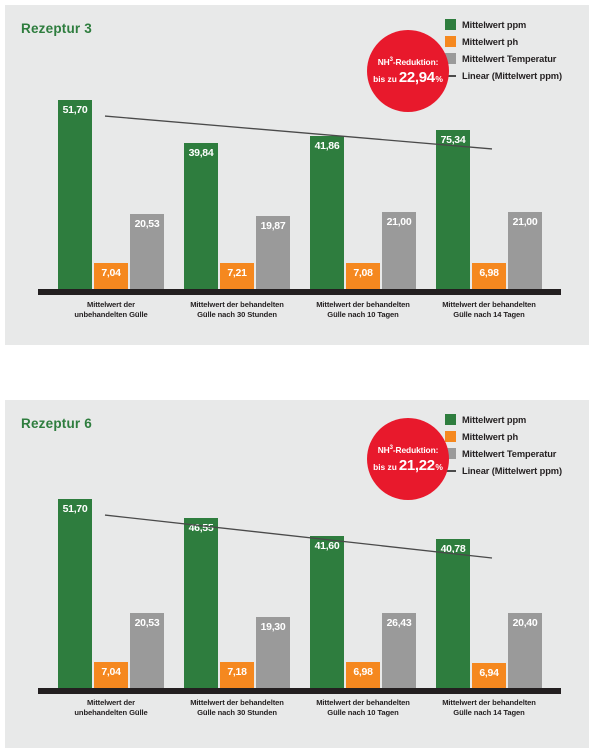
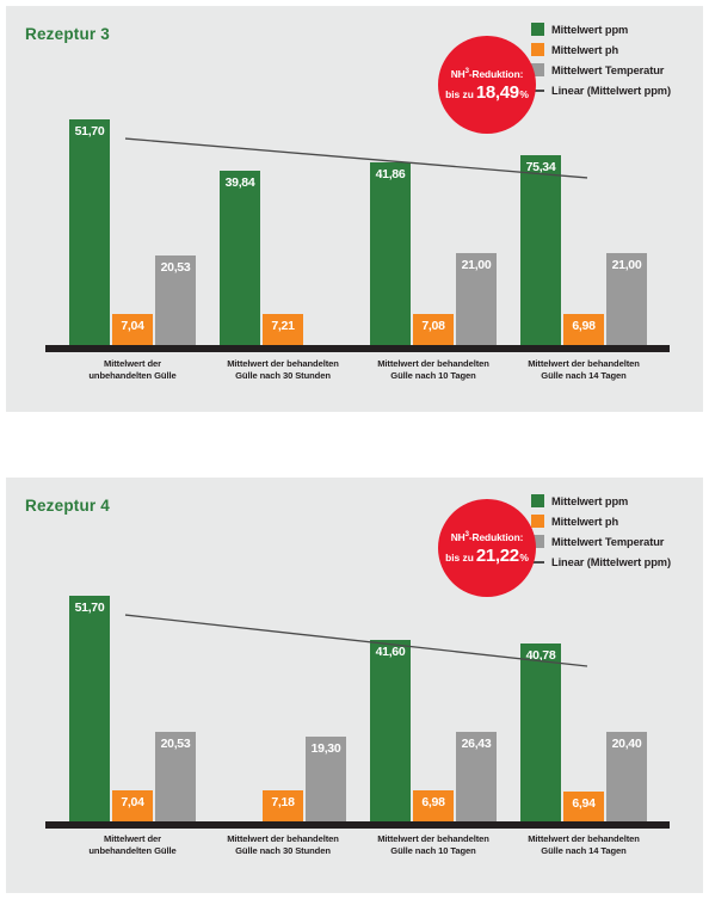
  Rezeptur 3
  Mittelwert ppm
  Mittelwert ph
  Mittelwert Temperatur
  Linear (Mittelwert ppm)
  NH -Reduktion:
  bis zu
- 22,94
+ 18,49
  %
  51,70
  39,84
  41,86
  75,34
  7,04
  7,21
  7,08
  6,98
  20,53
- 19,87
  21,00
  21,00
  Mittelwert der
  unbehandelten Gülle
  Mittelwert der behandelten
  Gülle nach 30 Stunden
  Mittelwert der behandelten
  Gülle nach 10 Tagen
  Mittelwert der behandelten
  Gülle nach 14 Tagen
- Rezeptur 6
+ Rezeptur 4
  Mittelwert ppm
  Mittelwert ph
  Mittelwert Temperatur
  Linear (Mittelwert ppm)
  NH -Reduktion:
  bis zu
  21,22
  %
  51,70
- 46,55
  41,60
  40,78
  7,04
  7,18
  6,98
  6,94
  20,53
  19,30
  26,43
  20,40
  Mittelwert der
  unbehandelten Gülle
  Mittelwert der behandelten
  Gülle nach 30 Stunden
  Mittelwert der behandelten
  Gülle nach 10 Tagen
  Mittelwert der behandelten
  Gülle nach 14 Tagen
